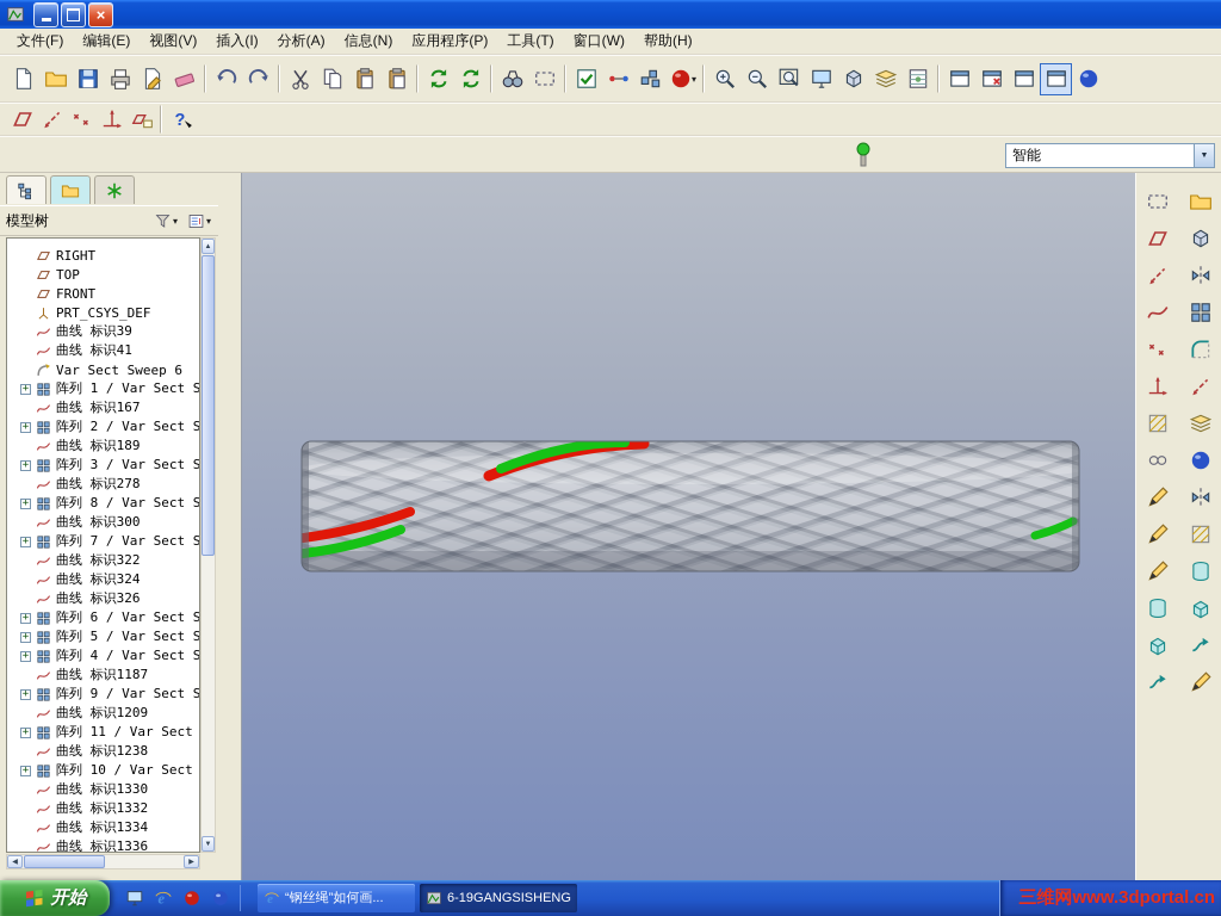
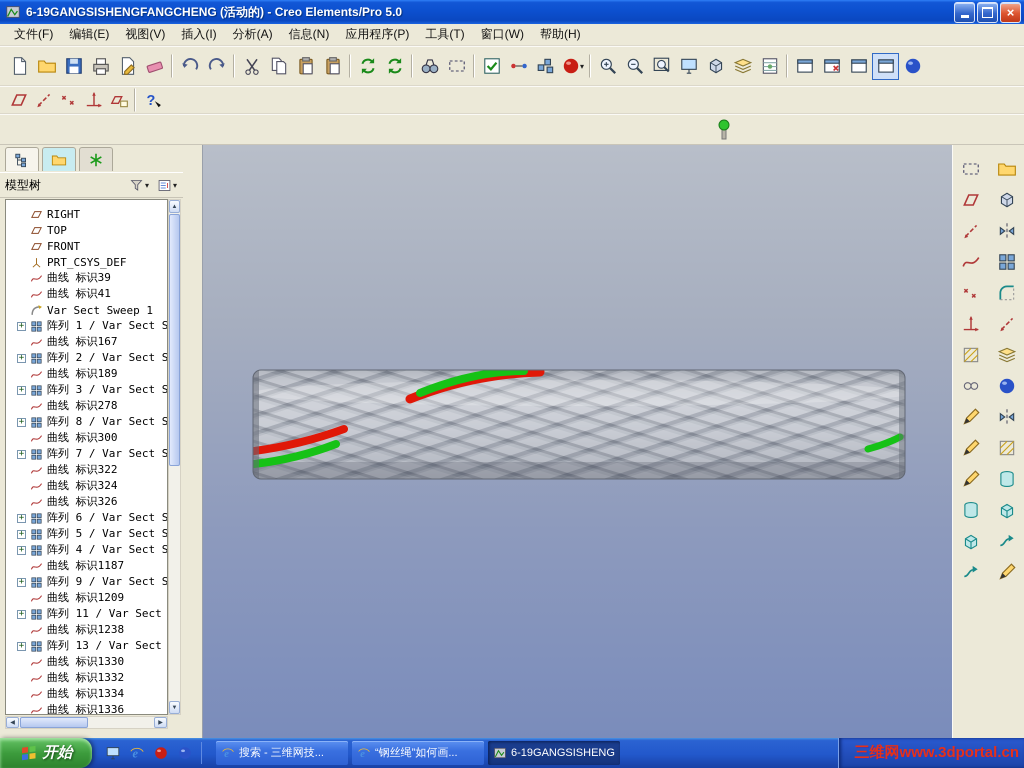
+ 6-19GANGSISHENGFANGCHENG (活动的) - Creo Elements/Pro 5.0
  ×
  文件(F)
  编辑(E)
  视图(V)
  插入(I)
  分析(A)
  信息(N)
  应用程序(P)
  工具(T)
  窗口(W)
  帮助(H)
  ▾
- 智能
  模型树
  ▾
  ▾
  RIGHT
  TOP
  FRONT
  PRT_CSYS_DEF
  曲线 标识39
  曲线 标识41
- Var Sect Sweep 6
+ Var Sect Sweep 1
  +
  阵列 1 / Var Sect S
  曲线 标识167
  +
  阵列 2 / Var Sect S
  曲线 标识189
  +
  阵列 3 / Var Sect S
  曲线 标识278
  +
  阵列 8 / Var Sect S
  曲线 标识300
  +
  阵列 7 / Var Sect S
  曲线 标识322
  曲线 标识324
  曲线 标识326
  +
  阵列 6 / Var Sect S
  +
  阵列 5 / Var Sect S
  +
  阵列 4 / Var Sect S
  曲线 标识1187
  +
  阵列 9 / Var Sect S
  曲线 标识1209
  +
  阵列 11 / Var Sect
  曲线 标识1238
  +
- 阵列 10 / Var Sect
+ 阵列 13 / Var Sect
  曲线 标识1330
  曲线 标识1332
  曲线 标识1334
  曲线 标识1336
  开始
+ 搜索 - 三维网技...
  “钢丝绳”如何画...
  6-19GANGSISHENG
  三维网www.3dportal.cn
